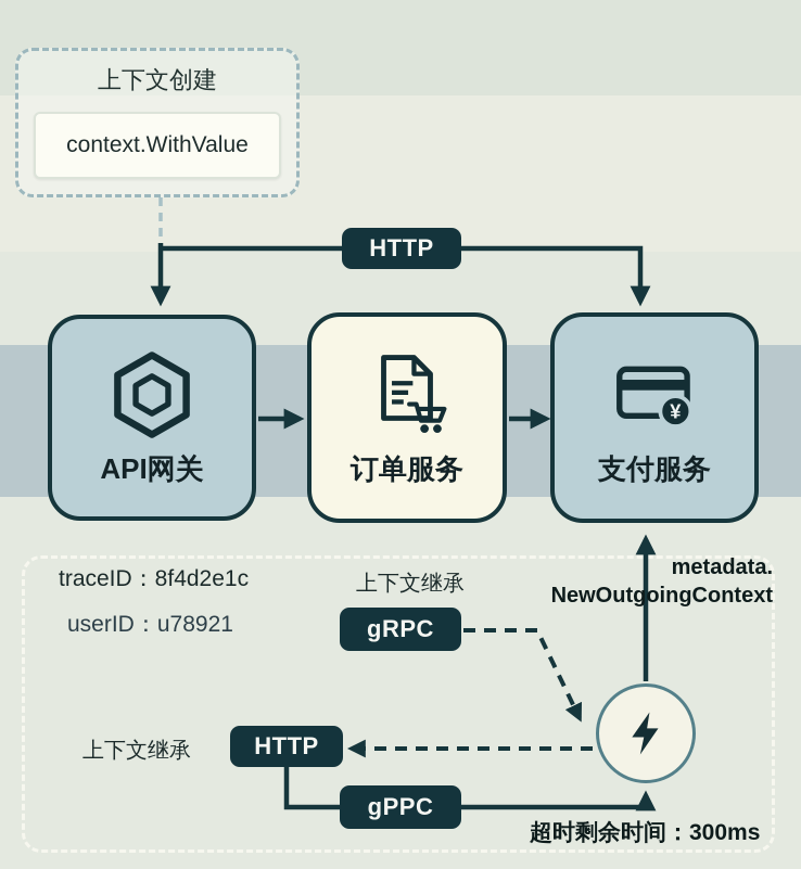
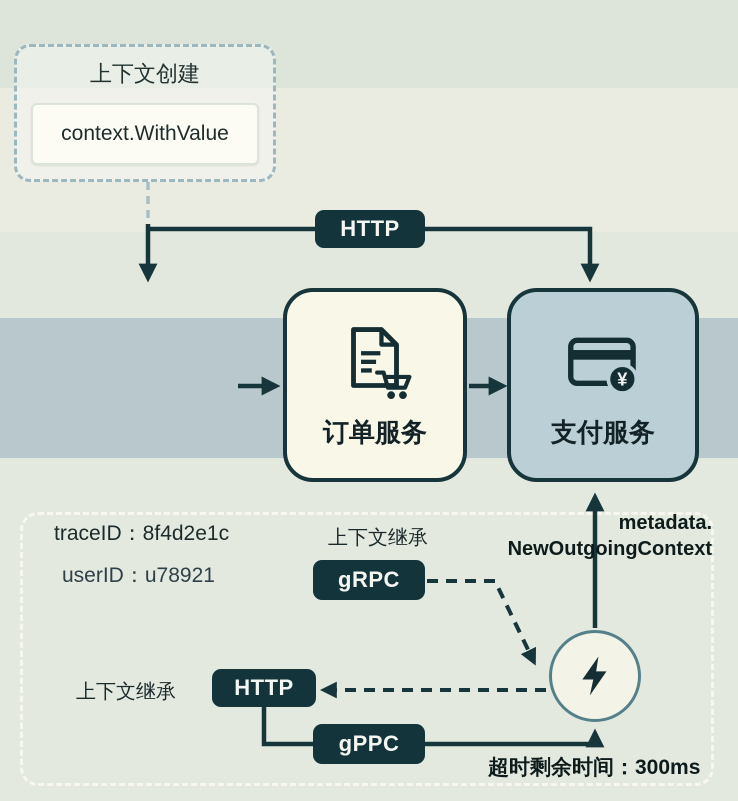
  上下文创建
  context.WithValue
  HTTP
  gRPC
  HTTP
  gPPC
- API网关
  订单服务
  ¥
  支付服务
  traceID：8f4d2e1c
  userID：u78921
  上下文继承
  上下文继承
  metadata.
  NewOutgoingContext
  超时剩余时间：300ms
